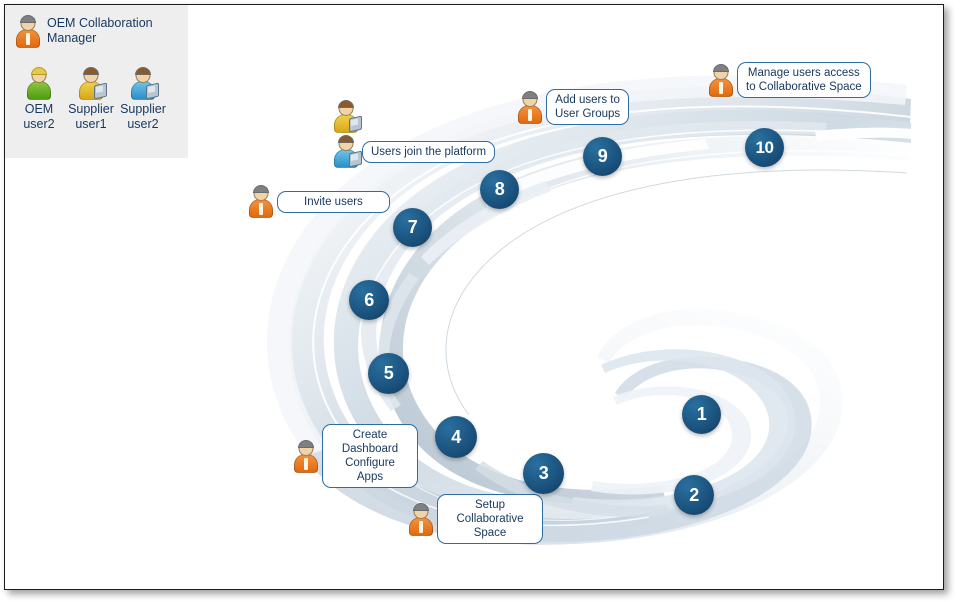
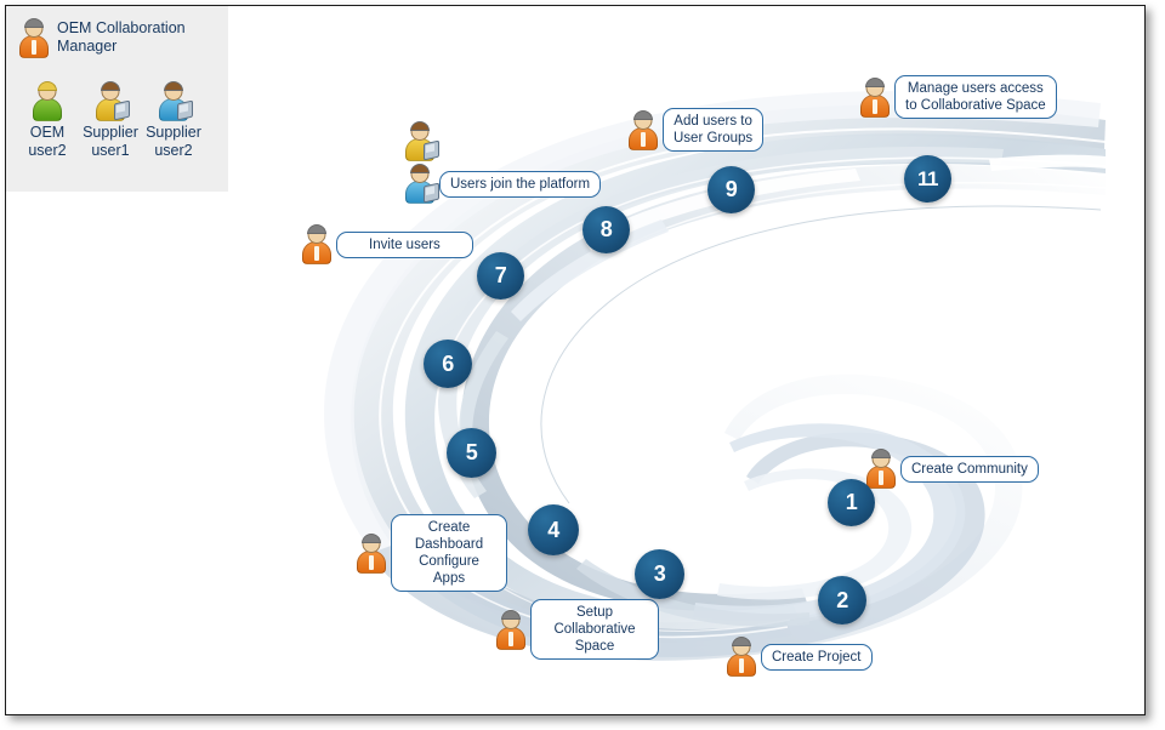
  OEM Collaboration Manager
  OEM user2
  Supplier user1
  Supplier user2
  Manage users access
  to Collaborative Space
  Add users to
  User Groups
  Users join the platform
  Invite users
  Create Dashboard
  Configure Apps
  Setup
  Collaborative Space
+ Create Project
+ Create Community
  1
  2
  3
  4
  5
  6
  7
  8
  9
- 10
+ 11
